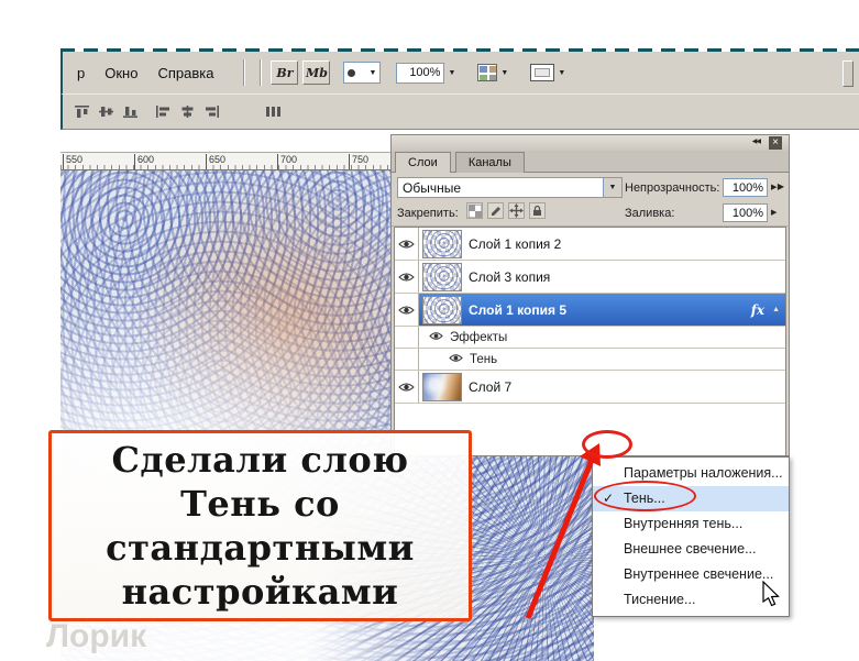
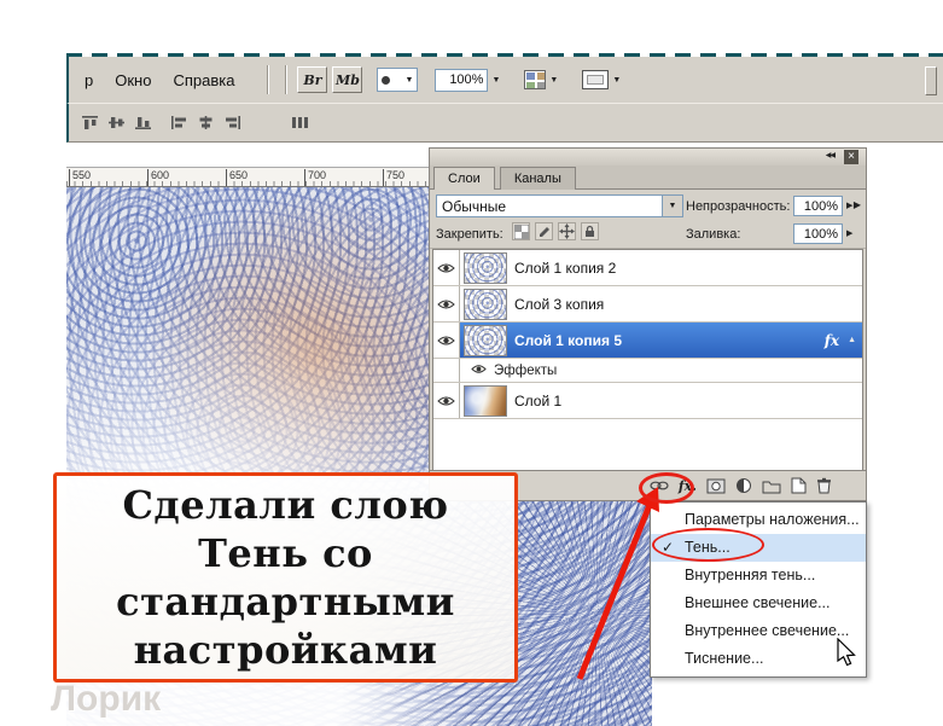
  550
  600
  650
  700
  750
  р
  Окно
  Справка
  Br
  Mb
  100%
  ×
  Слои Каналы
  Обычные
  Непрозрачность:
  100%
  ▶
  Закрепить:
  Заливка:
  100%
  Слой 1 копия 2
  Слой 3 копия
  Слой 1 копия 5
  fx
  Эффекты
- Тень
- Слой 7
+ Слой 1
+ fx.
  Параметры наложения...
  ✓
  Тень...
  Внутренняя тень...
  Внешнее свечение...
  Внутреннее свечение...
  Тиснение...
  Сделали слою
  Тень со
  стандартными
  настройками
  Лорик
